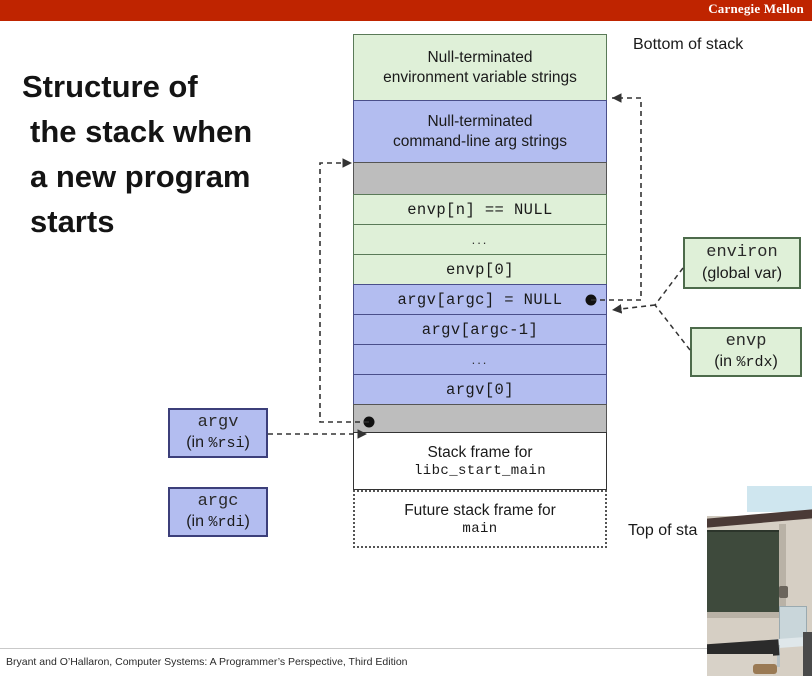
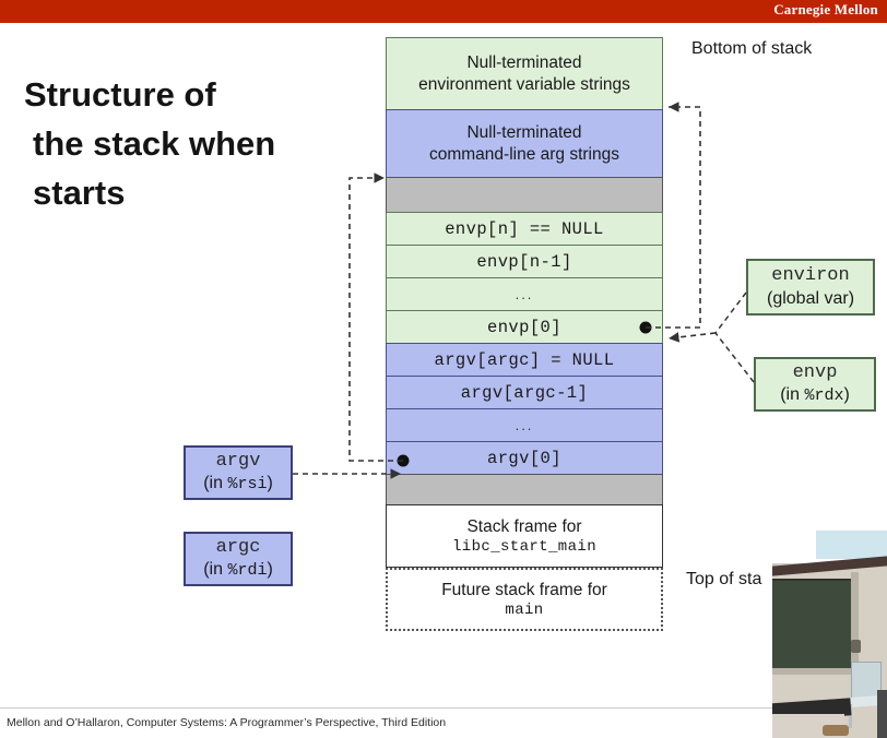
  Carnegie Mellon
  Structure of
  the stack when
- a new program
  starts
  Null-terminated
  environment variable strings
  Null-terminated
  command-line arg strings
  envp[n] == NULL
+ envp[n-1]
  ...
  envp[0]
  argv[argc] = NULL
  argv[argc-1]
  ...
  argv[0]
  Stack frame for
  libc_start_main
  Future stack frame for
  main
  environ
  (global var)
  envp
  (in %rdx)
  argv
  (in %rsi)
  argc
  (in %rdi)
  Bottom of stack
  Top of sta
- Bryant and O’Hallaron, Computer Systems: A Programmer’s Perspective, Third Edition
+ Mellon and O’Hallaron, Computer Systems: A Programmer’s Perspective, Third Edition
